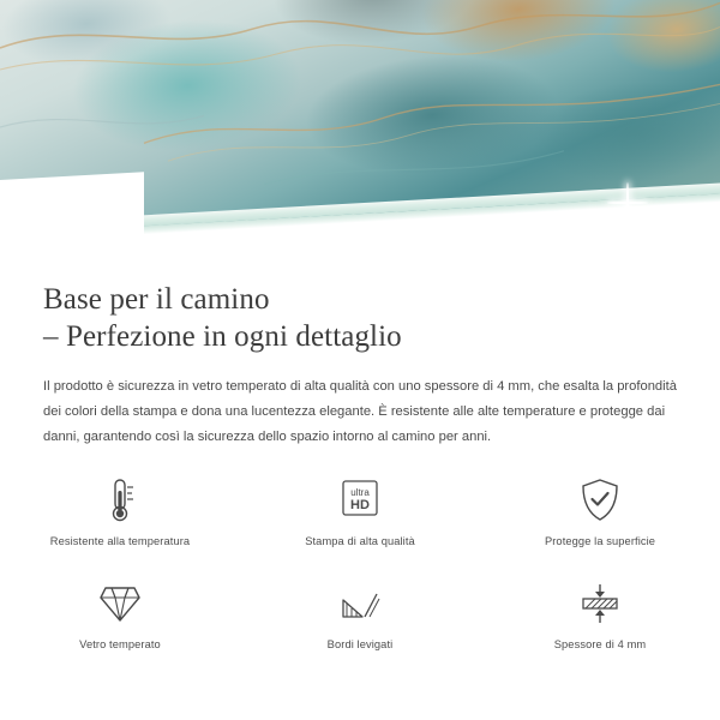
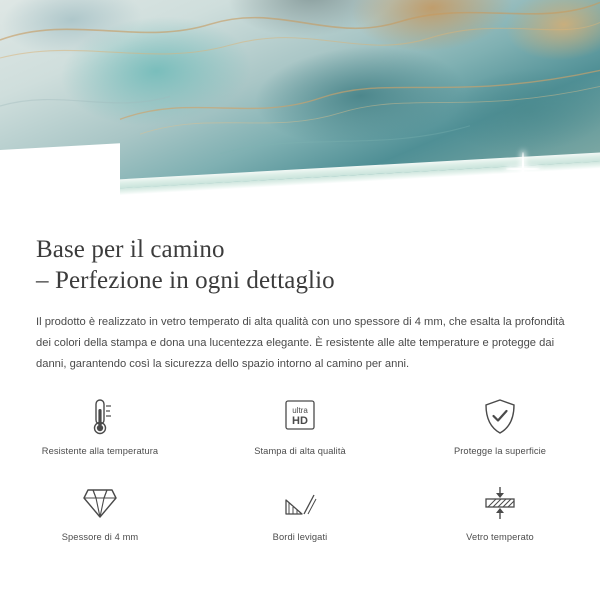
  Base per il camino
  – Perfezione in ogni dettaglio
- Il prodotto è sicurezza in vetro temperato di alta qualità con uno spessore di 4 mm, che esalta la profondità dei colori della stampa e dona una lucentezza elegante. È resistente alle alte temperature e protegge dai danni, garantendo così la sicurezza dello spazio intorno al camino per anni.
+ Il prodotto è realizzato in vetro temperato di alta qualità con uno spessore di 4 mm, che esalta la profondità dei colori della stampa e dona una lucentezza elegante. È resistente alle alte temperature e protegge dai danni, garantendo così la sicurezza dello spazio intorno al camino per anni.
  Resistente alla temperatura
  ultra
  HD
  Stampa di alta qualità
  Protegge la superficie
- Vetro temperato
+ Spessore di 4 mm
  Bordi levigati
- Spessore di 4 mm
+ Vetro temperato
